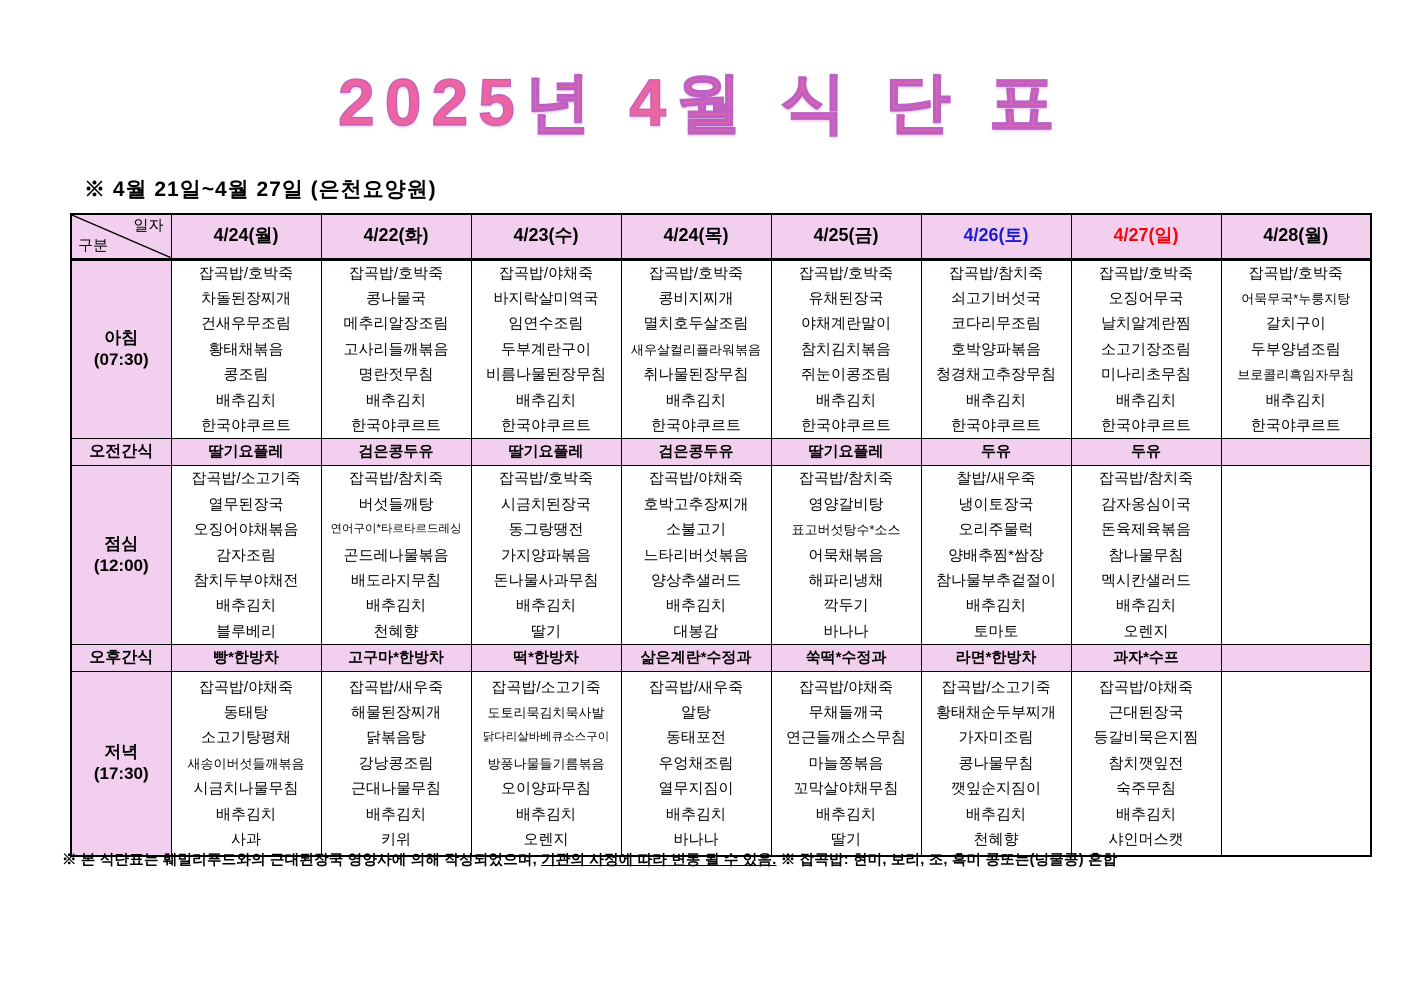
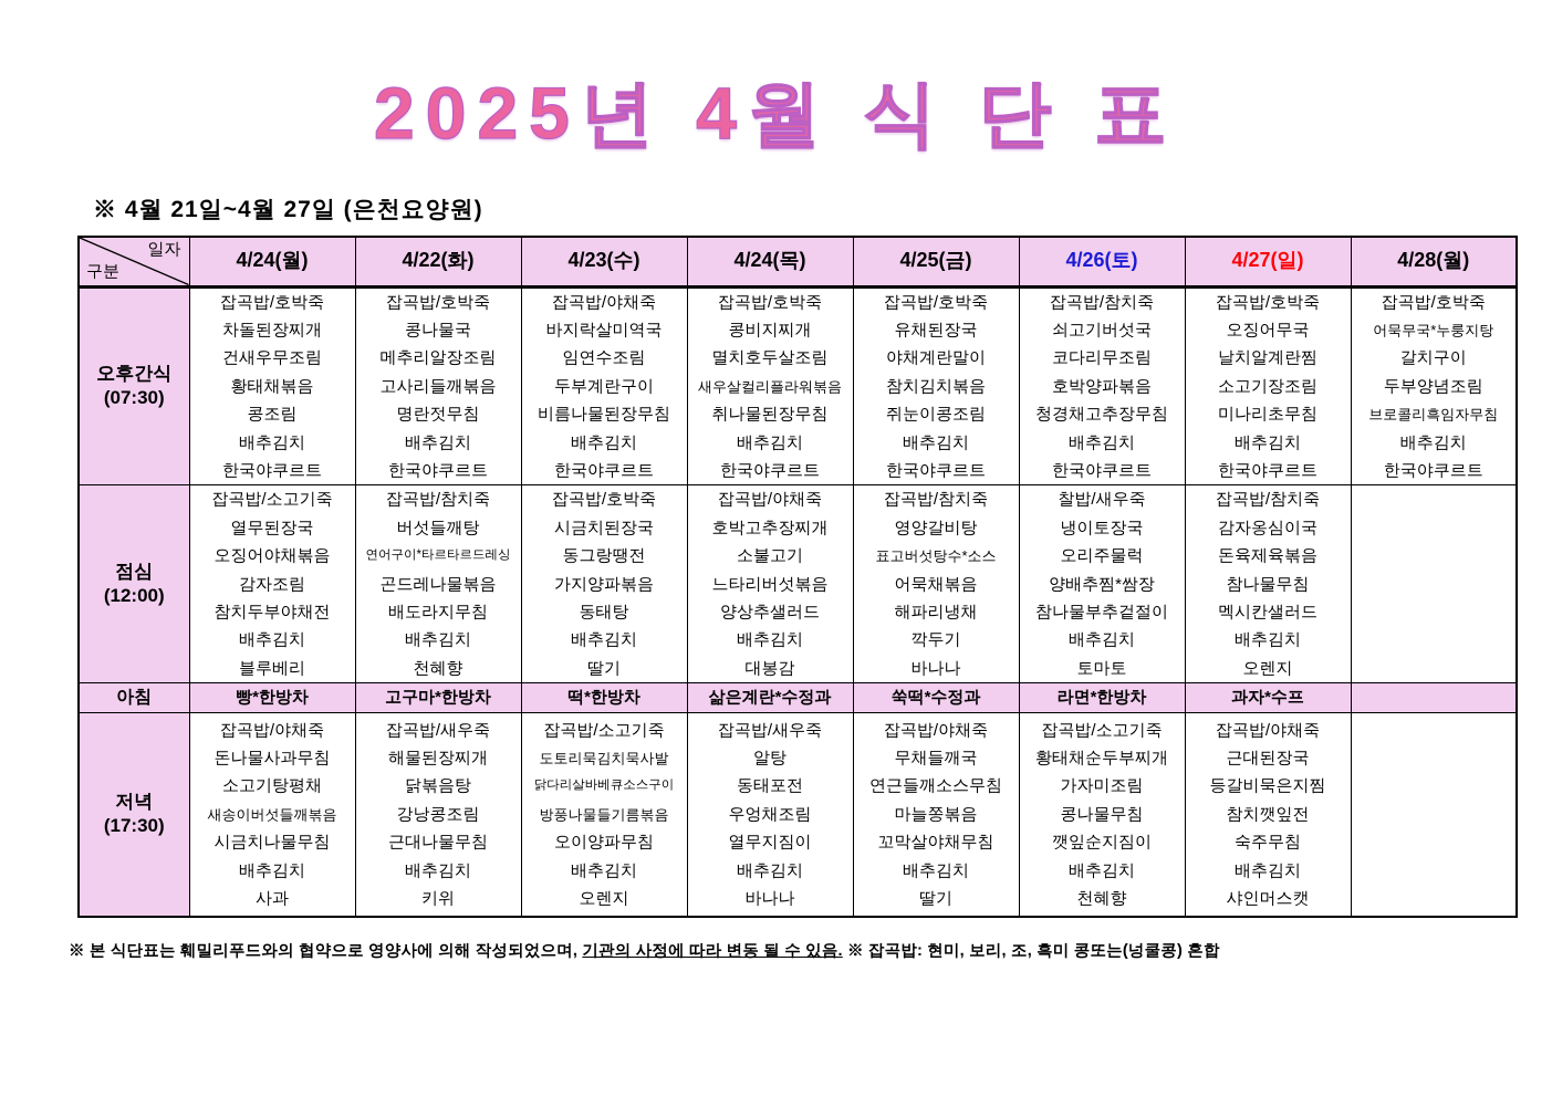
  2025년 4월 식 단 표
  ※ 4월 21일~4월 27일 (은천요양원)
  일자 구분	4/24(월)	4/22(화)	4/23(수)	4/24(목)	4/25(금)	4/26(토)	4/27(일)	4/28(월)
- 아침(07:30)	잡곡밥/호박죽차돌된장찌개건새우무조림황태채볶음콩조림배추김치한국야쿠르트	잡곡밥/호박죽콩나물국메추리알장조림고사리들깨볶음명란젓무침배추김치한국야쿠르트	잡곡밥/야채죽바지락살미역국임연수조림두부계란구이비름나물된장무침배추김치한국야쿠르트	잡곡밥/호박죽콩비지찌개멸치호두살조림새우살컬리플라워볶음취나물된장무침배추김치한국야쿠르트	잡곡밥/호박죽유채된장국야채계란말이참치김치볶음쥐눈이콩조림배추김치한국야쿠르트	잡곡밥/참치죽쇠고기버섯국코다리무조림호박양파볶음청경채고추장무침배추김치한국야쿠르트	잡곡밥/호박죽오징어무국날치알계란찜소고기장조림미나리초무침배추김치한국야쿠르트	잡곡밥/호박죽어묵무국*누룽지탕갈치구이두부양념조림브로콜리흑임자무침배추김치한국야쿠르트
+ 오후간식(07:30)	잡곡밥/호박죽차돌된장찌개건새우무조림황태채볶음콩조림배추김치한국야쿠르트	잡곡밥/호박죽콩나물국메추리알장조림고사리들깨볶음명란젓무침배추김치한국야쿠르트	잡곡밥/야채죽바지락살미역국임연수조림두부계란구이비름나물된장무침배추김치한국야쿠르트	잡곡밥/호박죽콩비지찌개멸치호두살조림새우살컬리플라워볶음취나물된장무침배추김치한국야쿠르트	잡곡밥/호박죽유채된장국야채계란말이참치김치볶음쥐눈이콩조림배추김치한국야쿠르트	잡곡밥/참치죽쇠고기버섯국코다리무조림호박양파볶음청경채고추장무침배추김치한국야쿠르트	잡곡밥/호박죽오징어무국날치알계란찜소고기장조림미나리초무침배추김치한국야쿠르트	잡곡밥/호박죽어묵무국*누룽지탕갈치구이두부양념조림브로콜리흑임자무침배추김치한국야쿠르트
- 오전간식	딸기요플레	검은콩두유	딸기요플레	검은콩두유	딸기요플레	두유	두유
- 점심(12:00)	잡곡밥/소고기죽열무된장국오징어야채볶음감자조림참치두부야채전배추김치블루베리	잡곡밥/참치죽버섯들깨탕연어구이*타르타르드레싱곤드레나물볶음배도라지무침배추김치천혜향	잡곡밥/호박죽시금치된장국동그랑땡전가지양파볶음돈나물사과무침배추김치딸기	잡곡밥/야채죽호박고추장찌개소불고기느타리버섯볶음양상추샐러드배추김치대봉감	잡곡밥/참치죽영양갈비탕표고버섯탕수*소스어묵채볶음해파리냉채깍두기바나나	찰밥/새우죽냉이토장국오리주물럭양배추찜*쌈장참나물부추겉절이배추김치토마토	잡곡밥/참치죽감자옹심이국돈육제육볶음참나물무침멕시칸샐러드배추김치오렌지
+ 점심(12:00)	잡곡밥/소고기죽열무된장국오징어야채볶음감자조림참치두부야채전배추김치블루베리	잡곡밥/참치죽버섯들깨탕연어구이*타르타르드레싱곤드레나물볶음배도라지무침배추김치천혜향	잡곡밥/호박죽시금치된장국동그랑땡전가지양파볶음동태탕배추김치딸기	잡곡밥/야채죽호박고추장찌개소불고기느타리버섯볶음양상추샐러드배추김치대봉감	잡곡밥/참치죽영양갈비탕표고버섯탕수*소스어묵채볶음해파리냉채깍두기바나나	찰밥/새우죽냉이토장국오리주물럭양배추찜*쌈장참나물부추겉절이배추김치토마토	잡곡밥/참치죽감자옹심이국돈육제육볶음참나물무침멕시칸샐러드배추김치오렌지
- 오후간식	빵*한방차	고구마*한방차	떡*한방차	삶은계란*수정과	쑥떡*수정과	라면*한방차	과자*수프
+ 아침	빵*한방차	고구마*한방차	떡*한방차	삶은계란*수정과	쑥떡*수정과	라면*한방차	과자*수프
- 저녁(17:30)	잡곡밥/야채죽동태탕소고기탕평채새송이버섯들깨볶음시금치나물무침배추김치사과	잡곡밥/새우죽해물된장찌개닭볶음탕강낭콩조림근대나물무침배추김치키위	잡곡밥/소고기죽도토리묵김치묵사발닭다리살바베큐소스구이방풍나물들기름볶음오이양파무침배추김치오렌지	잡곡밥/새우죽알탕동태포전우엉채조림열무지짐이배추김치바나나	잡곡밥/야채죽무채들깨국연근들깨소스무침마늘쫑볶음꼬막살야채무침배추김치딸기	잡곡밥/소고기죽황태채순두부찌개가자미조림콩나물무침깻잎순지짐이배추김치천혜향	잡곡밥/야채죽근대된장국등갈비묵은지찜참치깻잎전숙주무침배추김치샤인머스캣
+ 저녁(17:30)	잡곡밥/야채죽돈나물사과무침소고기탕평채새송이버섯들깨볶음시금치나물무침배추김치사과	잡곡밥/새우죽해물된장찌개닭볶음탕강낭콩조림근대나물무침배추김치키위	잡곡밥/소고기죽도토리묵김치묵사발닭다리살바베큐소스구이방풍나물들기름볶음오이양파무침배추김치오렌지	잡곡밥/새우죽알탕동태포전우엉채조림열무지짐이배추김치바나나	잡곡밥/야채죽무채들깨국연근들깨소스무침마늘쫑볶음꼬막살야채무침배추김치딸기	잡곡밥/소고기죽황태채순두부찌개가자미조림콩나물무침깻잎순지짐이배추김치천혜향	잡곡밥/야채죽근대된장국등갈비묵은지찜참치깻잎전숙주무침배추김치샤인머스캣
- ※ 본 식단표는 훼밀리푸드와의 근대된장국 영양사에 의해 작성되었으며, 기관의 사정에 따라 변동 될 수 있음. ※ 잡곡밥: 현미, 보리, 조, 흑미 콩또는(넝쿨콩) 혼합
+ ※ 본 식단표는 훼밀리푸드와의 협약으로 영양사에 의해 작성되었으며, 기관의 사정에 따라 변동 될 수 있음. ※ 잡곡밥: 현미, 보리, 조, 흑미 콩또는(넝쿨콩) 혼합
